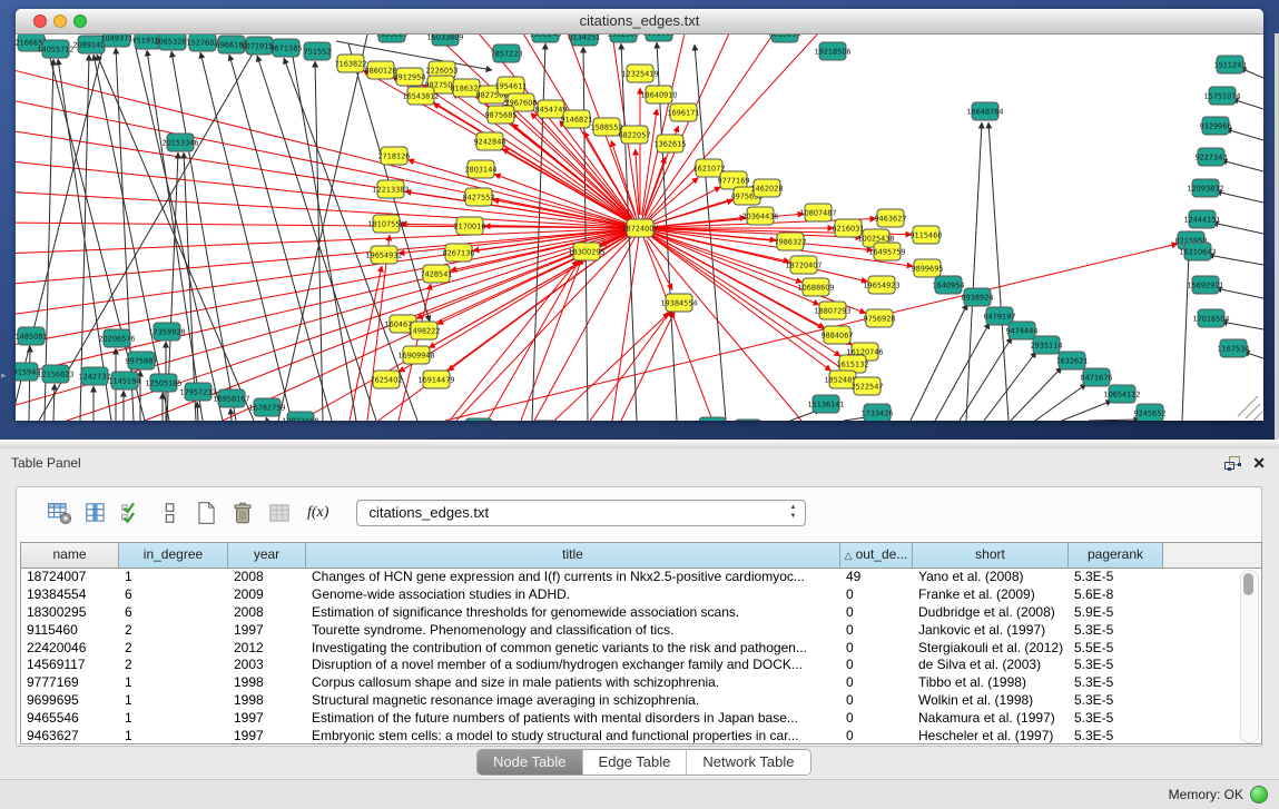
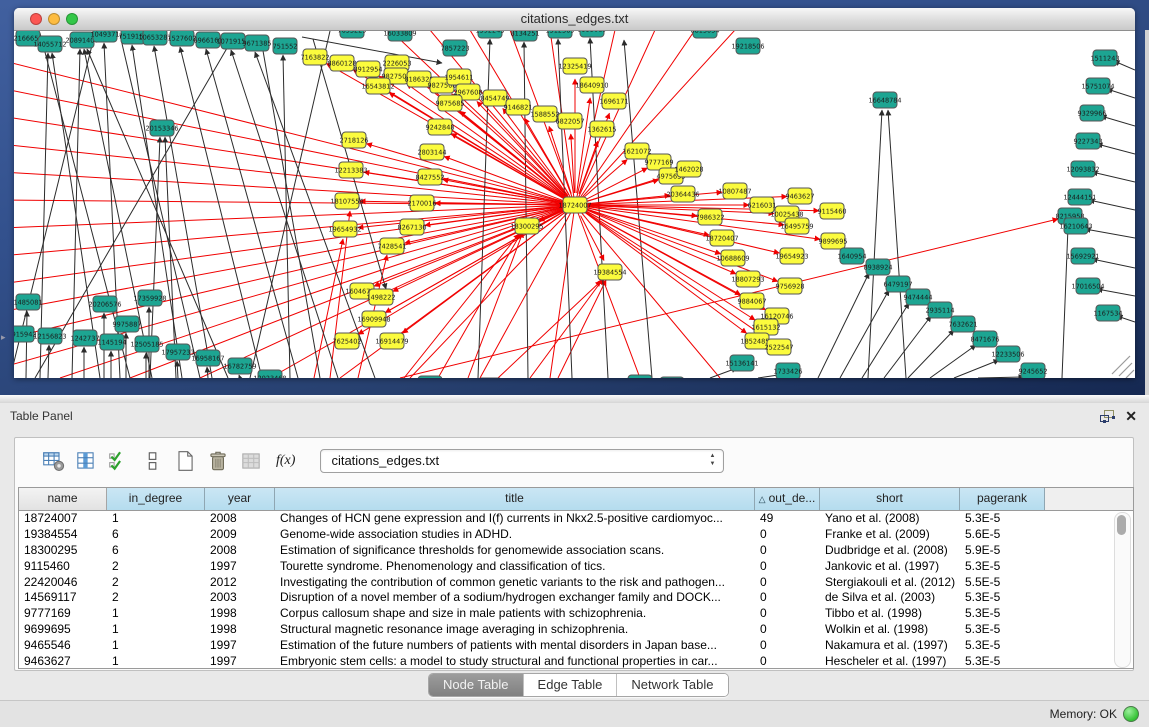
  citations_edges.txt
  18724007
  7163822
  8860128
  8912954
  2226053
  982750
  16543812
  818632
  98275
  1954611
  2967608
  9875685
  8454749
  9146821
  1588552
  6822057
  12325419
  18640910
  1696171
  1362615
  9242848
  2718126
  2803144
  12213383
  8427552
  18107554
  2170016
  19654932
  8267130
  7428541
  160467
  1498222
  16909948
  7625402
  16914479
  18300295
  19384554
  1621072
  9777169
  49756
  1462028
  20364436
  7986322
  10807487
  6216031
  18720407
  10025438
  10688609
  9463627
  16495759
  19654923
  18807293
  9756928
  9884067
  16120746
  1615132
  185248
  2522547
  9115460
  9899695
  216665
  14055712
  2089140
  751915
  10653287
  1527602
  6966161
  1071915
  9671385
  751552
  7857223
  19218506
  20153346
  16648784
  8215958
  1640954
  8938924
  6479197
  9474444
  2935114
  7632621
  8471676
- 10654112
+ 12233506
  9245652
  1511243
  15751074
  9329966
  9227343
  12093832
  12444151
  16210643
  15692921
  17016504
  1167534
  15136141
  1733426
  1485081
  915942
  12156823
  1242737
  1145194
  20206576
  9975887
  17359928
  12505185
  17957233
  16958167
  16782759
  ▸
  Table Panel
  ✕
  f(x)
  citations_edges.txt
  name
  in_degree
  year
  title
  △ out_de...
  short
  pagerank
  18724007
  1
  2008
  Changes of HCN gene expression and I(f) currents in Nkx2.5-positive cardiomyoc...
  49
  Yano et al. (2008)
  5.3E-5
  19384554
  6
  2009
  Genome-wide association studies in ADHD.
  0
  Franke et al. (2009)
- 5.6E-8
+ 5.6E-5
  18300295
  6
  2008
  Estimation of significance thresholds for genomewide association scans.
  0
  Dudbridge et al. (2008)
  5.9E-5
  9115460
  2
  1997
  Tourette syndrome. Phenomenology and classification of tics.
  0
  Jankovic et al. (1997)
  5.3E-5
  22420046
  2
  2012
  Investigating the contribution of common genetic variants to the risk and pathogen...
  0
  Stergiakouli et al. (2012)
  5.5E-5
  14569117
  2
  2003
  Disruption of a novel member of a sodium/hydrogen exchanger family and DOCK...
  0
  de Silva et al. (2003)
  5.3E-5
  9777169
  1
  1998
  Corpus callosum shape and size in male patients with schizophrenia.
  0
  Tibbo et al. (1998)
  5.3E-5
  9699695
  1
  1998
  Structural magnetic resonance image averaging in schizophrenia.
  0
  Wolkin et al. (1998)
  5.3E-5
  9465546
  1
  1997
  Estimation of the future numbers of patients with mental disorders in Japan base...
  0
  Nakamura et al. (1997)
  5.3E-5
  9463627
  1
  1997
  Embryonic stem cells: a model to study structural and functional properties in car...
  0
  Hescheler et al. (1997)
  5.3E-5
  Node Table
  Edge Table
  Network Table
  Memory: OK
